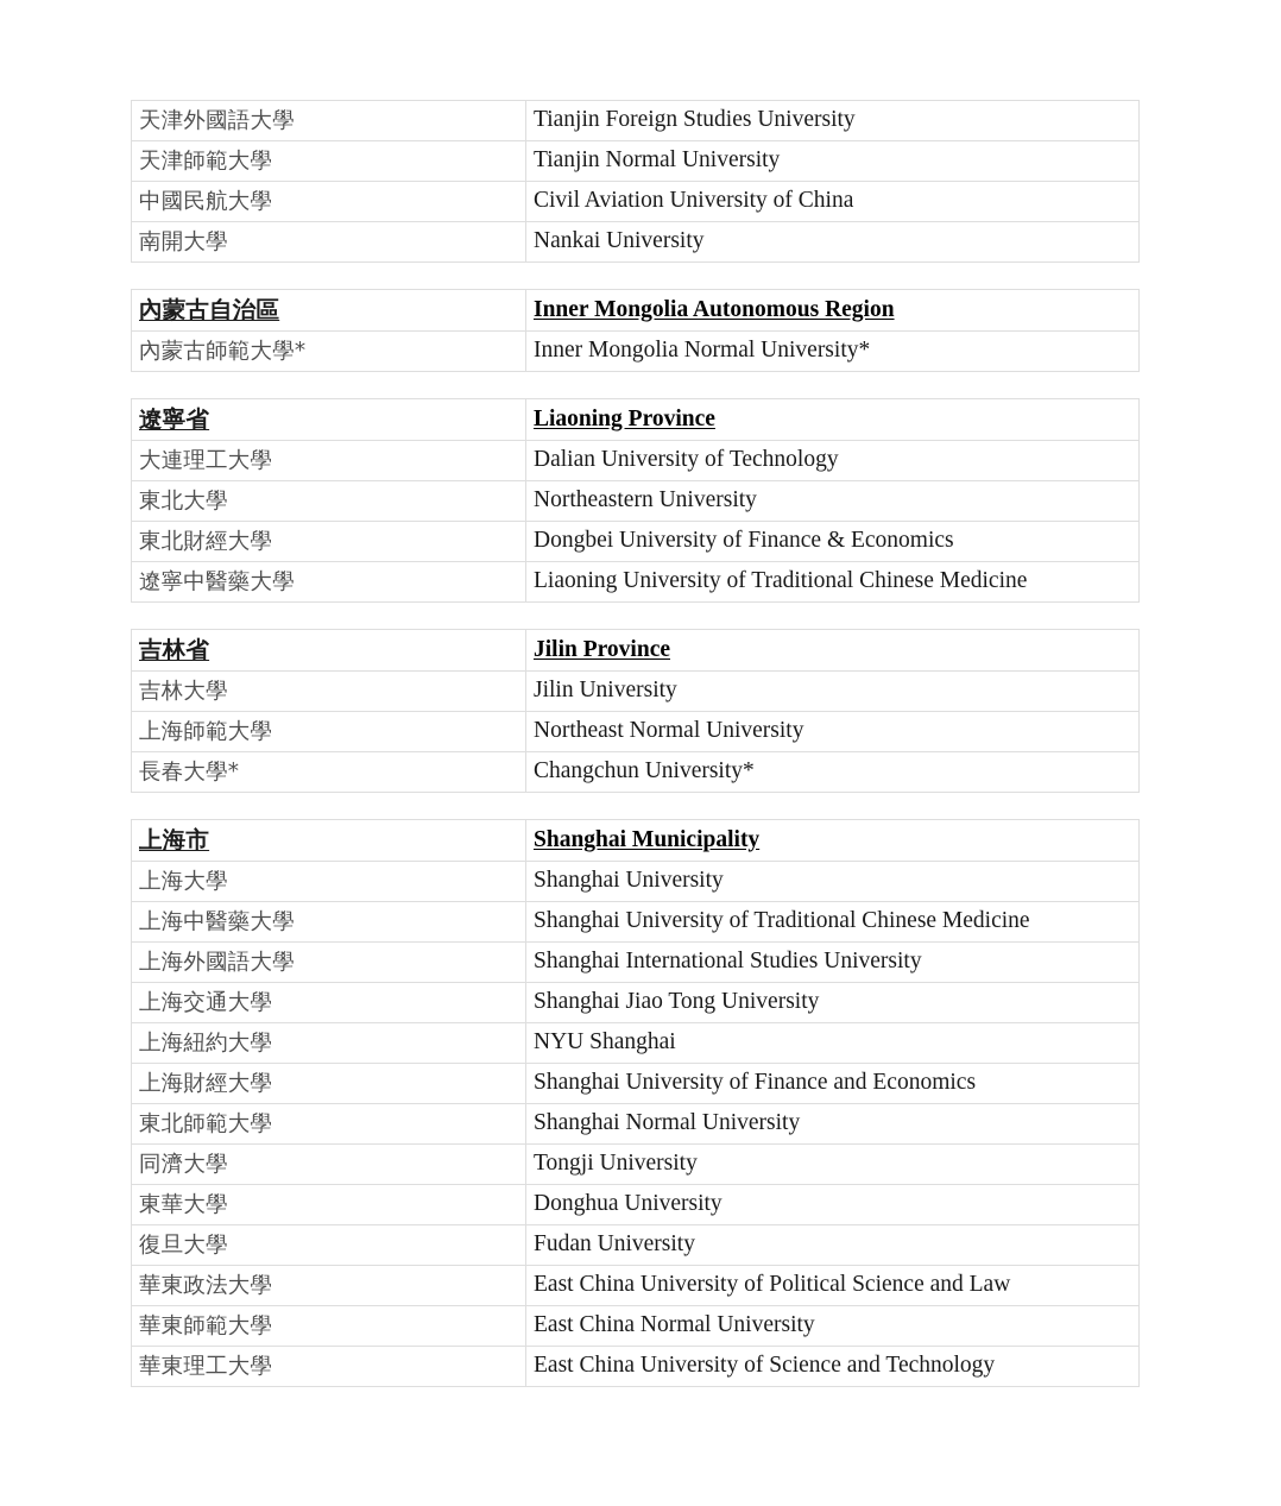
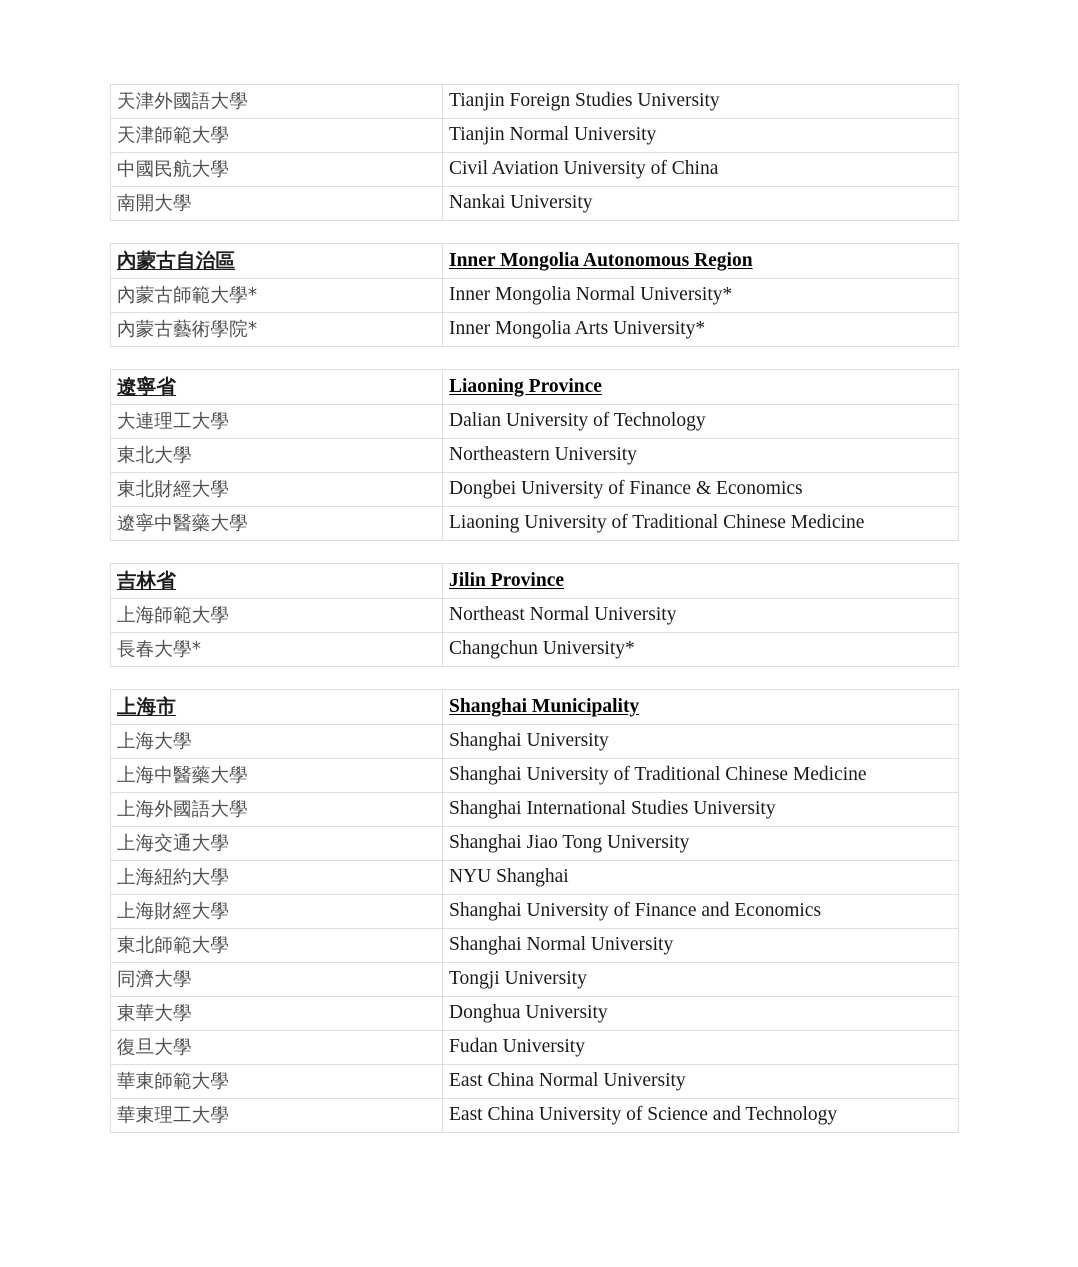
  天津外國語大學	Tianjin Foreign Studies University
  天津師範大學	Tianjin Normal University
  中國民航大學	Civil Aviation University of China
  南開大學	Nankai University
  內蒙古自治區	Inner Mongolia Autonomous Region
  內蒙古師範大學*	Inner Mongolia Normal University*
+ 內蒙古藝術學院*	Inner Mongolia Arts University*
  遼寧省	Liaoning Province
  大連理工大學	Dalian University of Technology
  東北大學	Northeastern University
  東北財經大學	Dongbei University of Finance & Economics
  遼寧中醫藥大學	Liaoning University of Traditional Chinese Medicine
  吉林省	Jilin Province
- 吉林大學	Jilin University
  上海師範大學	Northeast Normal University
  長春大學*	Changchun University*
  上海市	Shanghai Municipality
  上海大學	Shanghai University
  上海中醫藥大學	Shanghai University of Traditional Chinese Medicine
  上海外國語大學	Shanghai International Studies University
  上海交通大學	Shanghai Jiao Tong University
  上海紐約大學	NYU Shanghai
  上海財經大學	Shanghai University of Finance and Economics
  東北師範大學	Shanghai Normal University
  同濟大學	Tongji University
  東華大學	Donghua University
  復旦大學	Fudan University
- 華東政法大學	East China University of Political Science and Law
  華東師範大學	East China Normal University
  華東理工大學	East China University of Science and Technology
